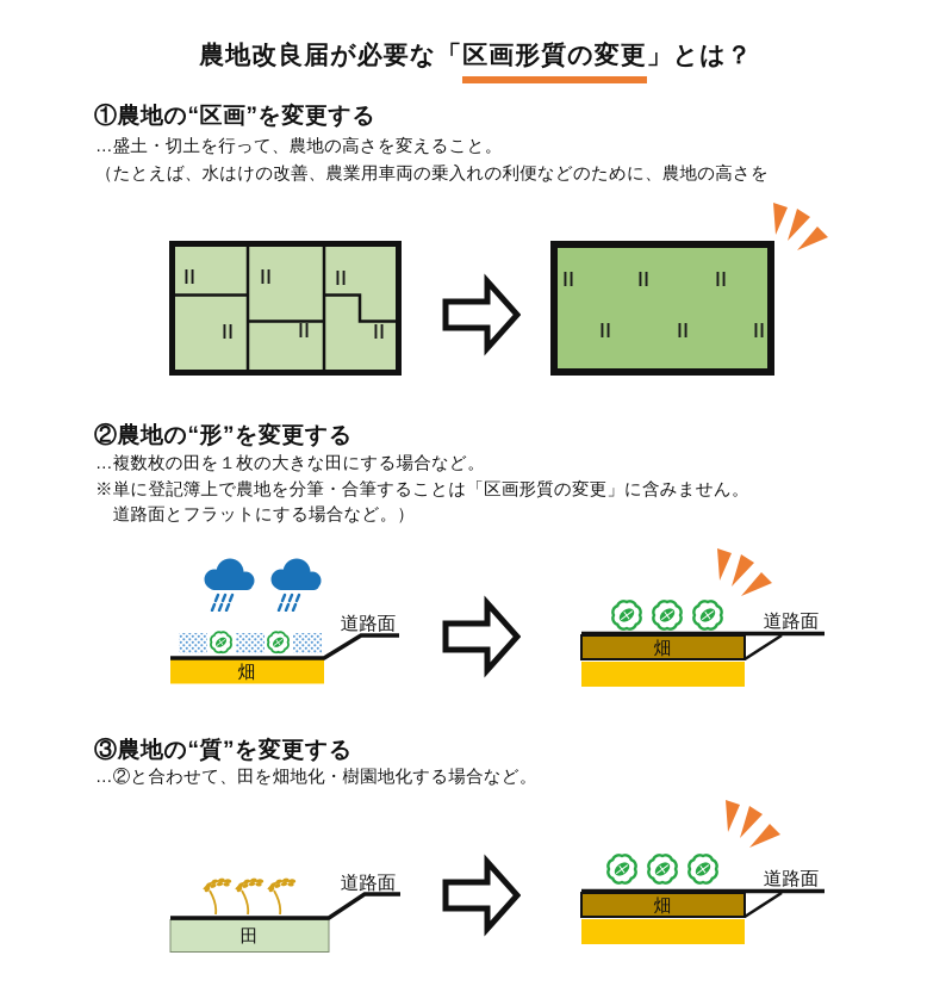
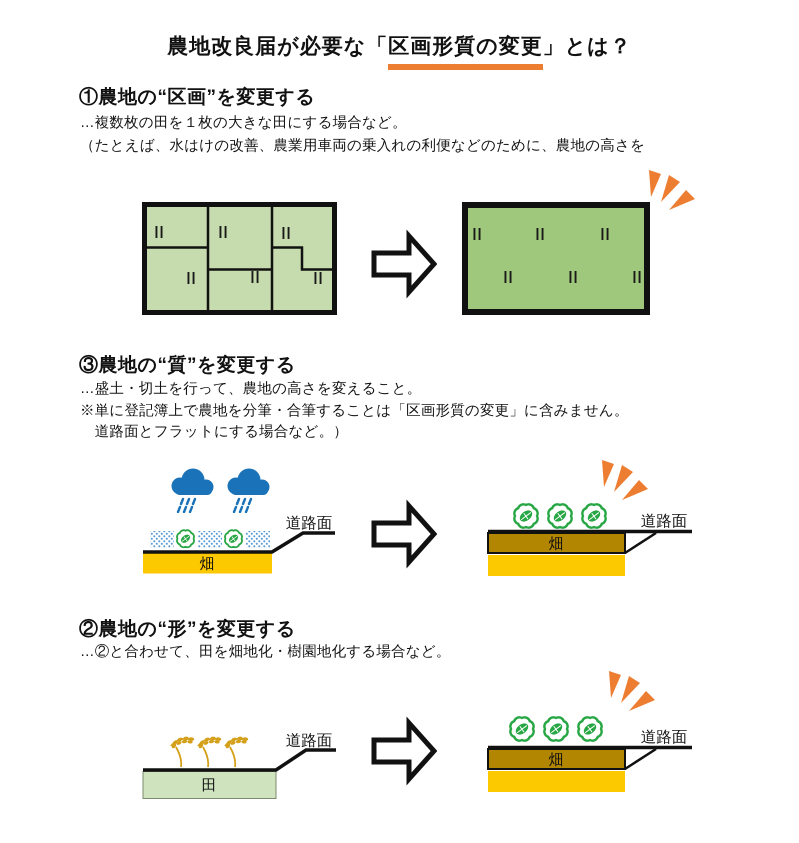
  農地改良届が必要な「区画形質の変更」とは？
  ①農地の“区画”を変更する
- …盛土・切土を行って、農地の高さを変えること。
+ …複数枚の田を１枚の大きな田にする場合など。
  （たとえば、水はけの改善、農業用車両の乗入れの利便などのために、農地の高さを
- ②農地の“形”を変更する
+ ③農地の“質”を変更する
- …複数枚の田を１枚の大きな田にする場合など。
+ …盛土・切土を行って、農地の高さを変えること。
  ※単に登記簿上で農地を分筆・合筆することは「区画形質の変更」に含みません。
  道路面とフラットにする場合など。）
  畑
  道路面
  畑
  道路面
- ③農地の“質”を変更する
+ ②農地の“形”を変更する
  …②と合わせて、田を畑地化・樹園地化する場合など。
  田
  道路面
  畑
  道路面
